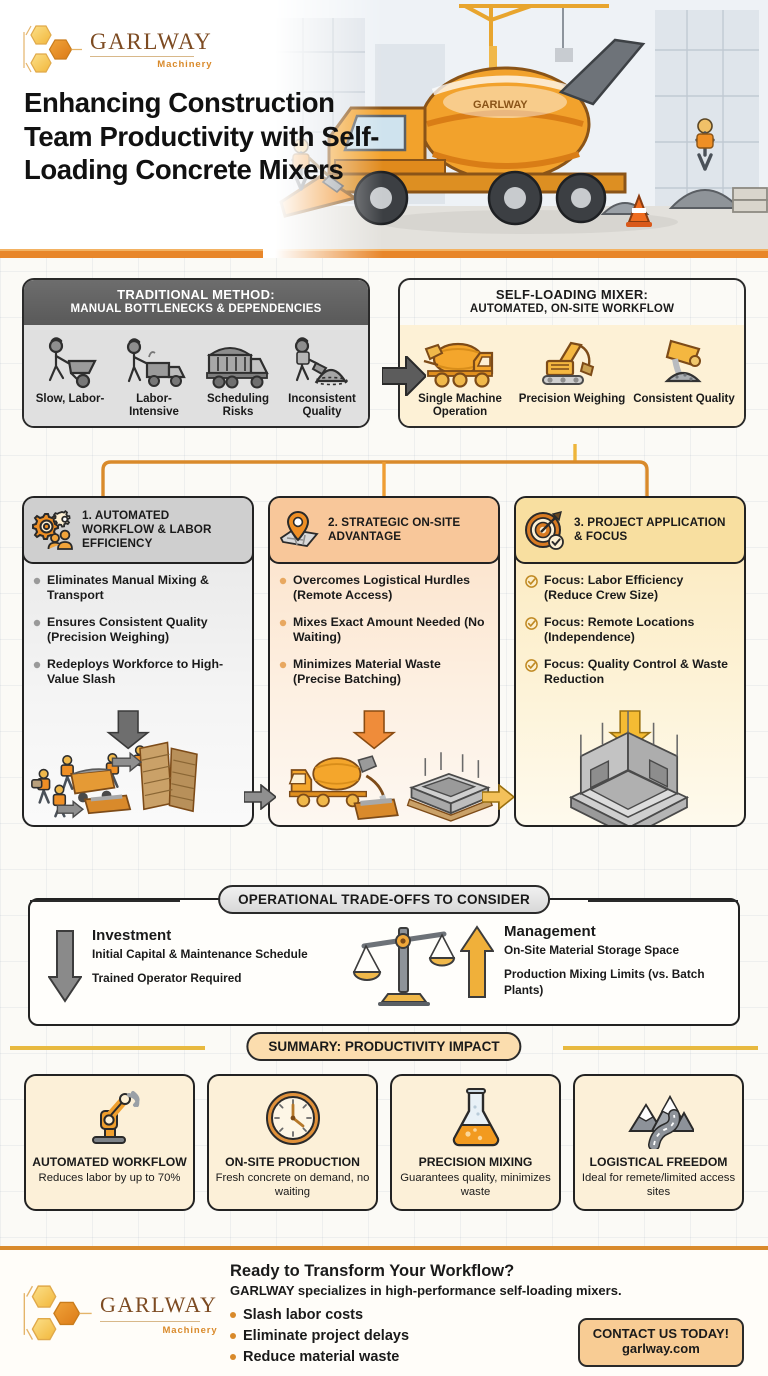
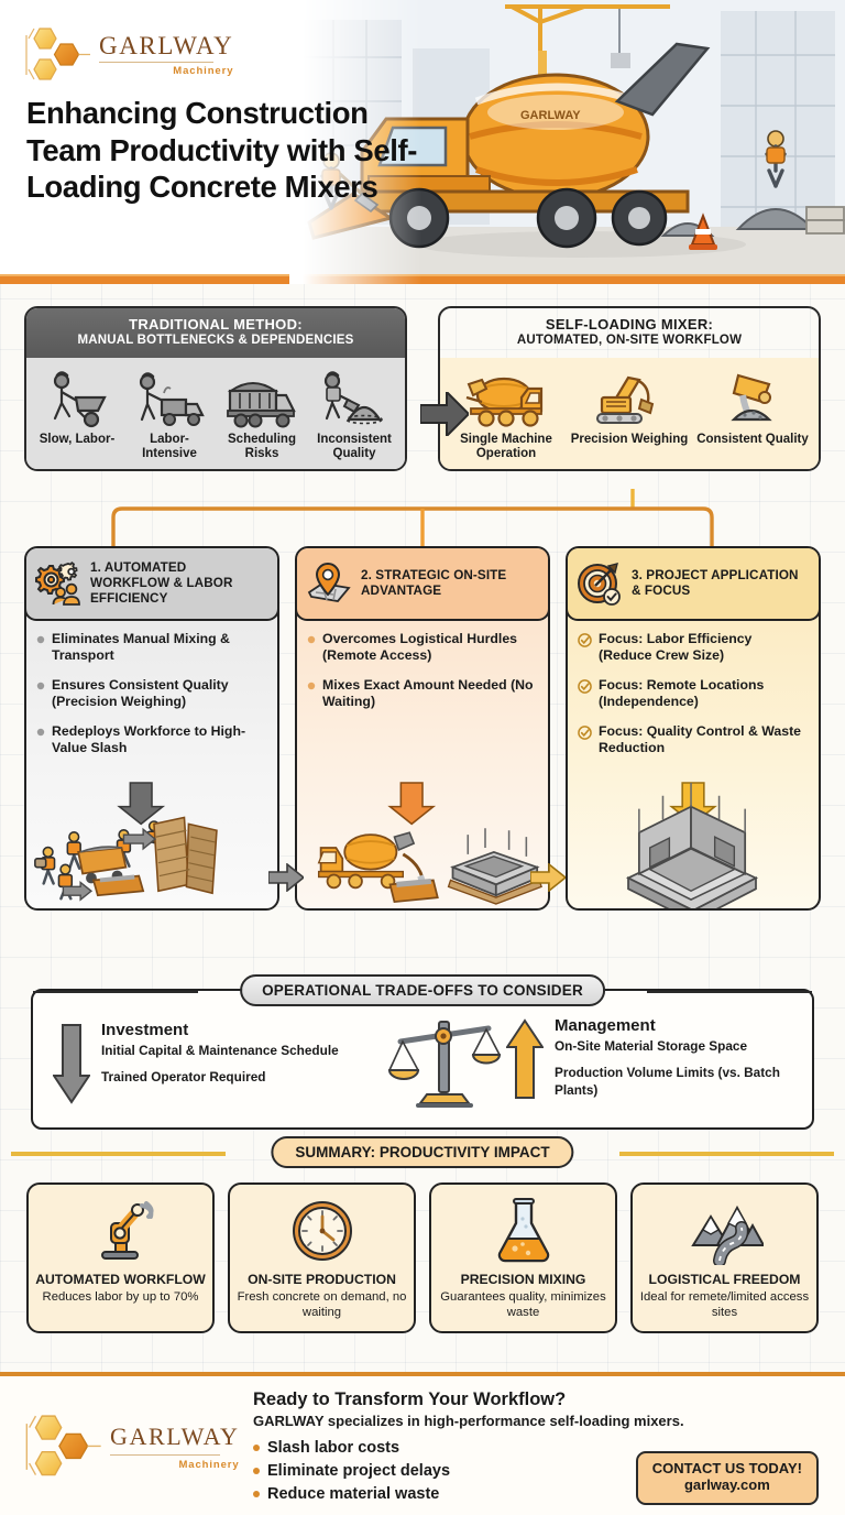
  GARLWAY
  GARLWAY
  Machinery
  Enhancing Construction Team Productivity with Self-Loading Concrete Mixers
  TRADITIONAL METHOD:
  MANUAL BOTTLENECKS & DEPENDENCIES
  Slow, Labor-
  Labor- Intensive
  Scheduling Risks
  Inconsistent Quality
  SELF-LOADING MIXER:
  AUTOMATED, ON-SITE WORKFLOW
  Single Machine Operation
  Precision Weighing
  Consistent Quality
  1. AUTOMATED WORKFLOW & LABOR EFFICIENCY
  Eliminates Manual Mixing & Transport
  Ensures Consistent Quality (Precision Weighing)
  Redeploys Workforce to High-Value Slash
  2. STRATEGIC ON-SITE ADVANTAGE
  Overcomes Logistical Hurdles (Remote Access)
  Mixes Exact Amount Needed (No Waiting)
- Minimizes Material Waste (Precise Batching)
  3. PROJECT APPLICATION & FOCUS
  Focus: Labor Efficiency (Reduce Crew Size)
  Focus: Remote Locations (Independence)
  Focus: Quality Control & Waste Reduction
  OPERATIONAL TRADE-OFFS TO CONSIDER
  Investment
  Initial Capital & Maintenance Schedule
  Trained Operator Required
  Management
  On-Site Material Storage Space
- Production Mixing Limits (vs. Batch Plants)
+ Production Volume Limits (vs. Batch Plants)
  SUMMARY: PRODUCTIVITY IMPACT
  AUTOMATED WORKFLOW
  Reduces labor by up to 70%
  ON-SITE PRODUCTION
  Fresh concrete on demand, no waiting
  PRECISION MIXING
  Guarantees quality, minimizes waste
  LOGISTICAL FREEDOM
  Ideal for remete/limited access sites
  GARLWAY
  Machinery
  Ready to Transform Your Workflow?
  GARLWAY specializes in high-performance self-loading mixers.
  Slash labor costs
  Eliminate project delays
  Reduce material waste
  CONTACT US TODAY!
  garlway.com
